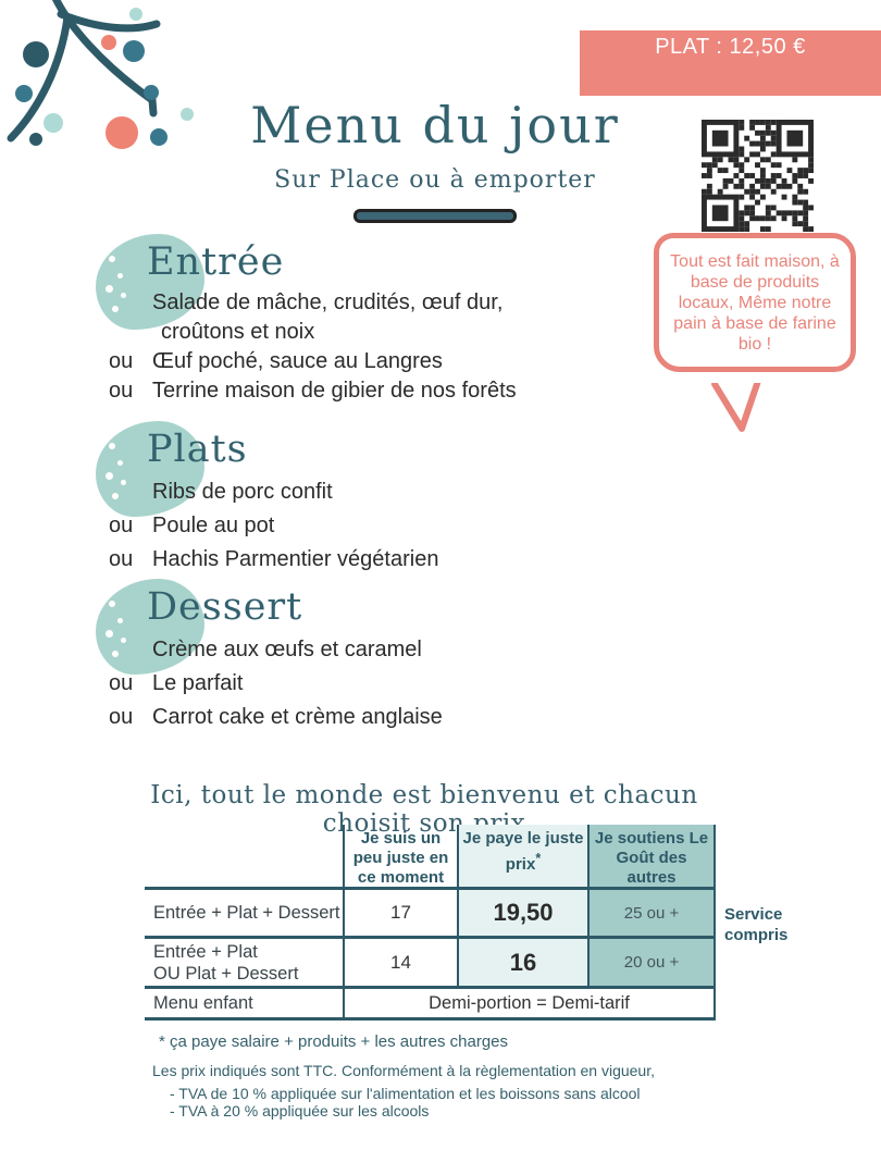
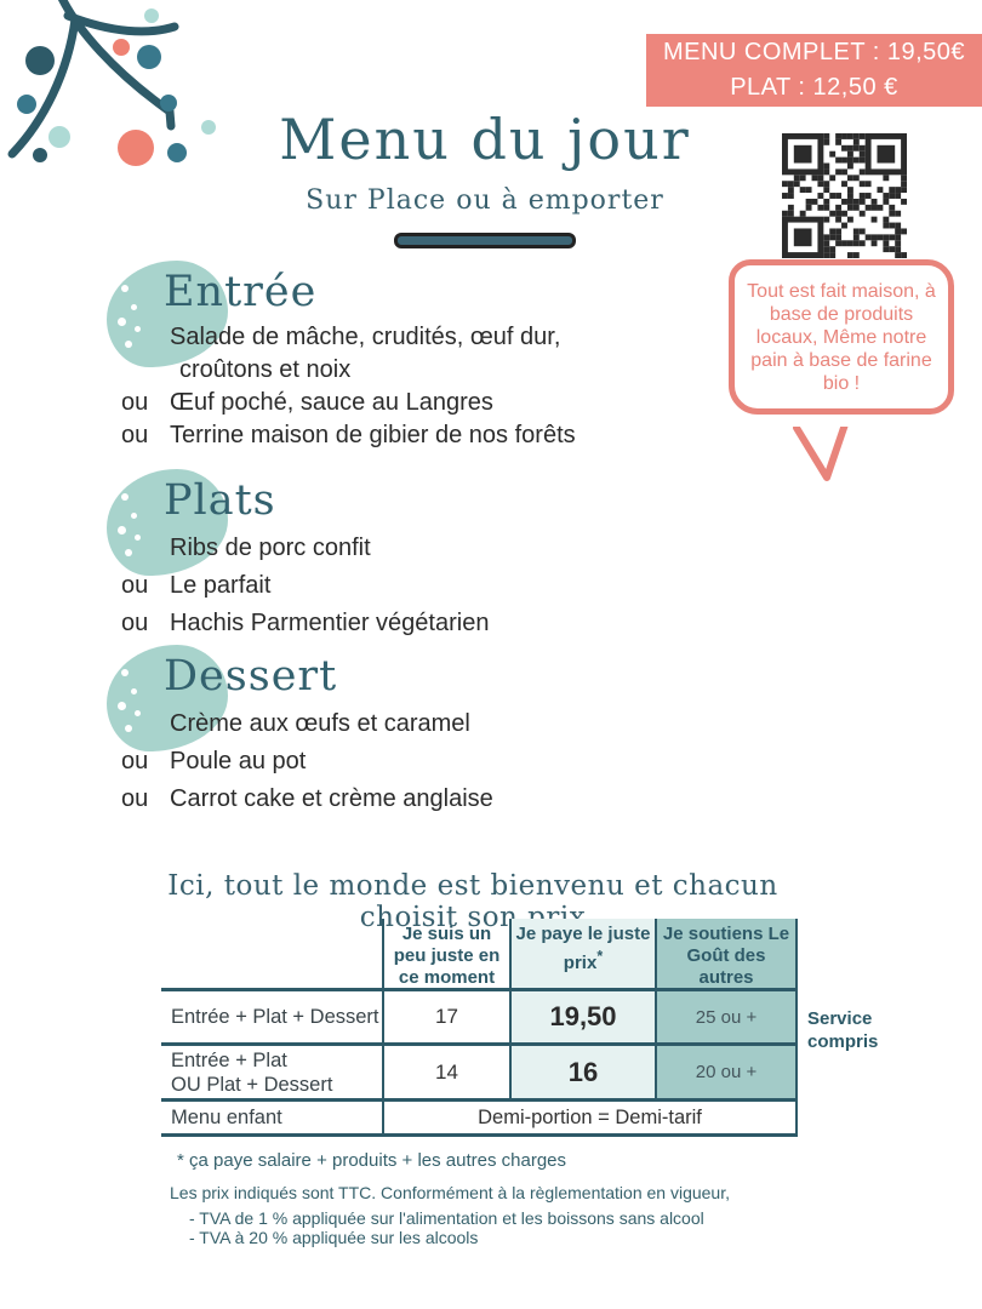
+ MENU COMPLET : 19,50€
  PLAT : 12,50 €
  Menu du jour
  Sur Place ou à emporter
  Tout est fait maison, à base de produits locaux, Même notre pain à base de farine bio !
  Entrée
  Salade de mâche, crudités, œuf dur, croûtons et noix
  ou
  Œuf poché, sauce au Langres
  ou
  Terrine maison de gibier de nos forêts
  Plats
  Ribs de porc confit
  ou
- Poule au pot
+ Le parfait
  ou
  Hachis Parmentier végétarien
  Dessert
  Crème aux œufs et caramel
  ou
- Le parfait
+ Poule au pot
  ou
  Carrot cake et crème anglaise
  Ici, tout le monde est bienvenu et chacun choisit son prix
  Je suis un peu juste en ce moment
  Je paye le juste prix*
  Je soutiens Le Goût des autres
  Entrée + Plat + Dessert
  17
  19,50
  25 ou +
  Entrée + Plat
  OU Plat + Dessert
  14
  16
  20 ou +
  Menu enfant
  Demi-portion = Demi-tarif
  Service compris
  * ça paye salaire + produits + les autres charges
  Les prix indiqués sont TTC. Conformément à la règlementation en vigueur,
- - TVA de 10 % appliquée sur l'alimentation et les boissons sans alcool
+ - TVA de 1 % appliquée sur l'alimentation et les boissons sans alcool
  - TVA à 20 % appliquée sur les alcools
